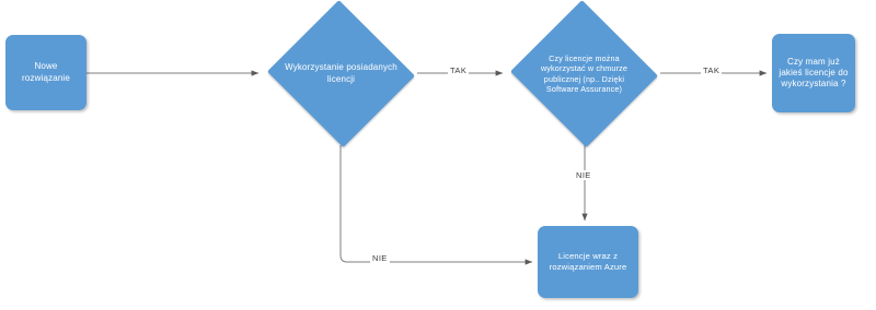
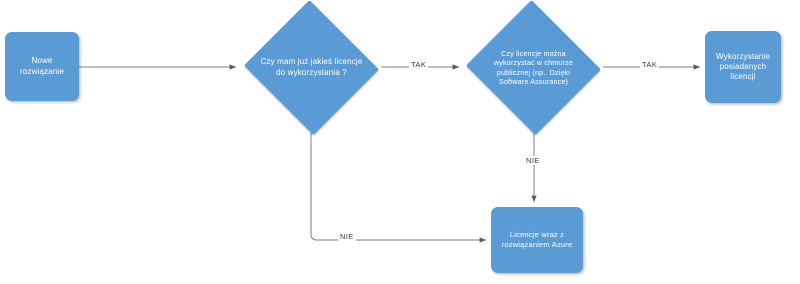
  Nowe rozwiązanie
- Wykorzystanie posiadanych licencji
+ Czy mam już jakieś licencje do wykorzystania ?
  Czy licencje można wykorzystać w chmurze publicznej (np.. Dzięki Software Assurance)
- Czy mam już jakieś licencje do wykorzystania ?
+ Wykorzystanie posiadanych licencji
  Licencje wraz z rozwiązaniem Azure
  TAK
  TAK
  NIE
  NIE
